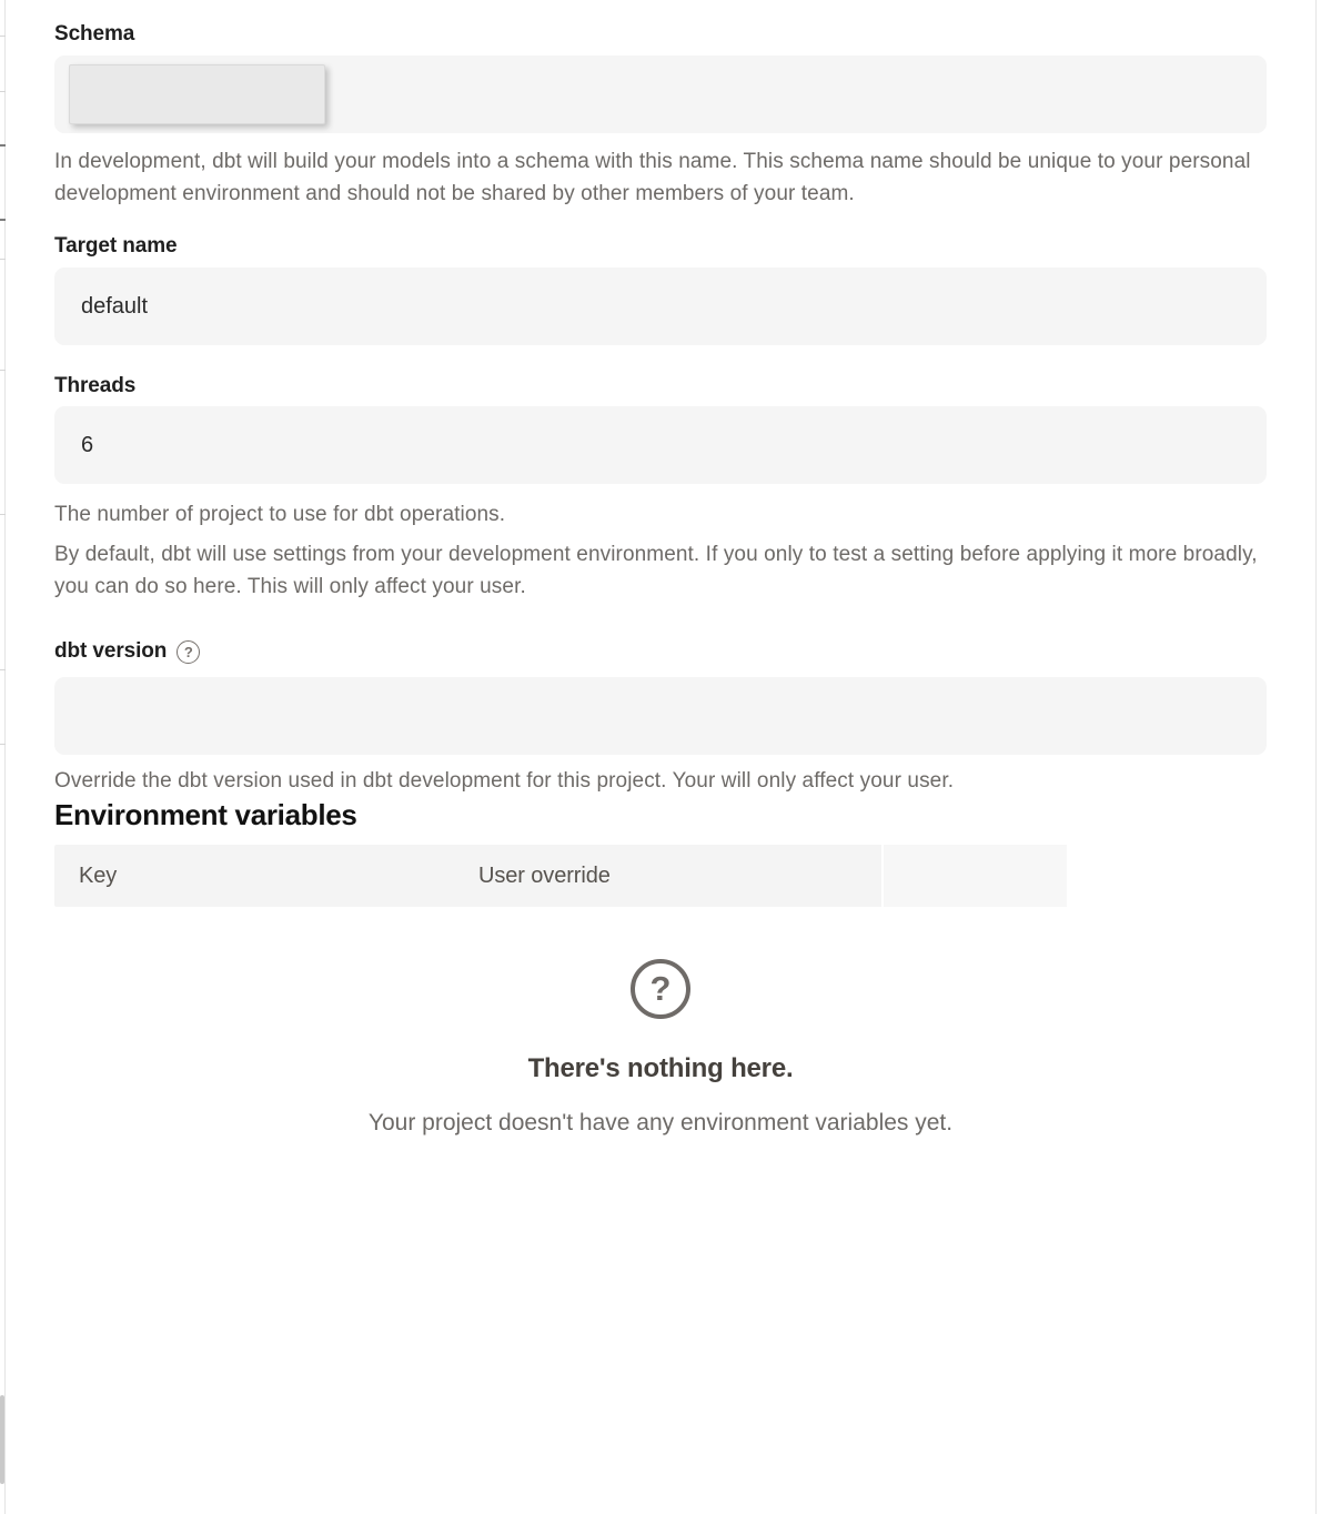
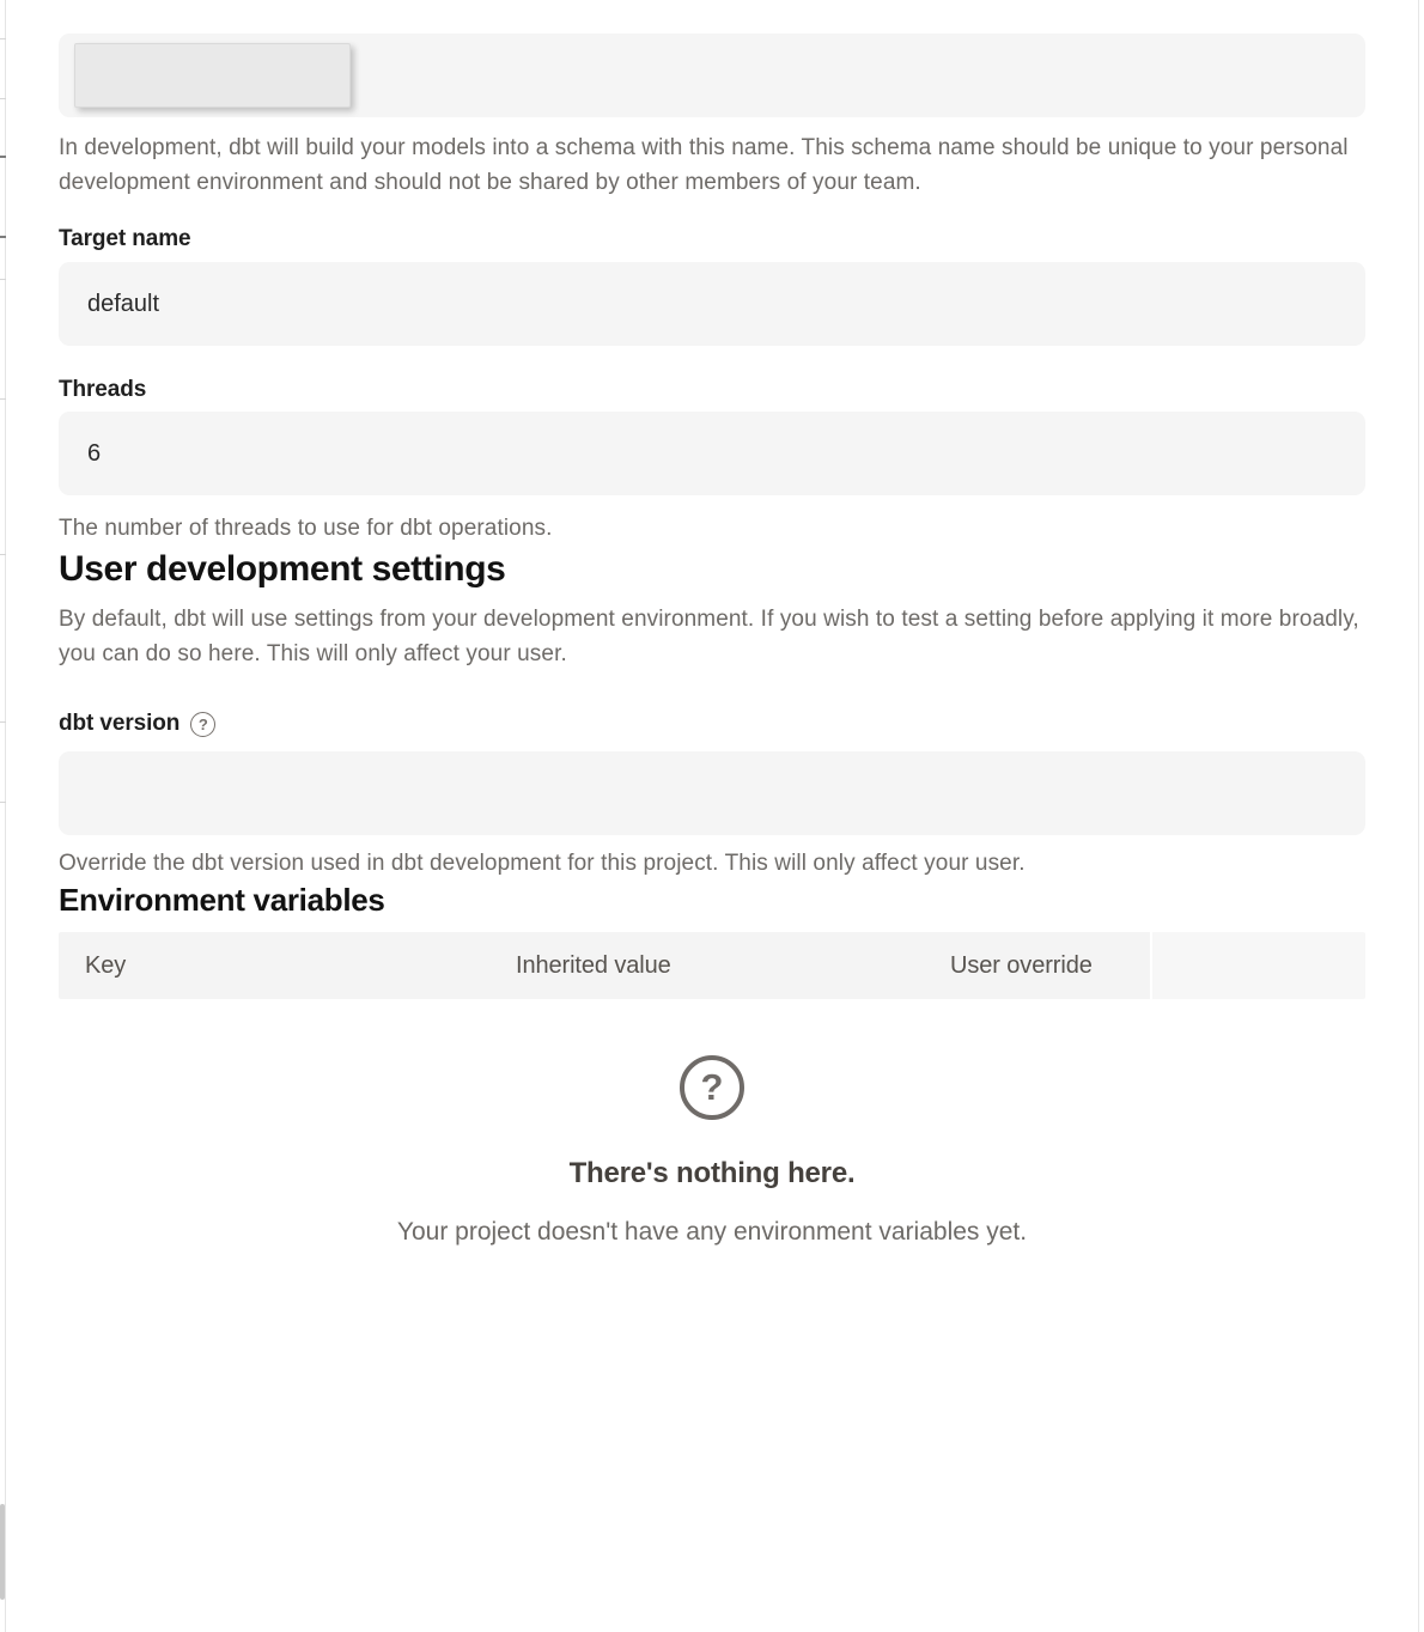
- Schema
  In development, dbt will build your models into a schema with this name. This schema name should be unique to your personal development environment and should not be shared by other members of your team.
  Target name
  default
  Threads
  6
- The number of project to use for dbt operations.
+ The number of threads to use for dbt operations.
+ User development settings
- By default, dbt will use settings from your development environment. If you only to test a setting before applying it more broadly, you can do so here. This will only affect your user.
+ By default, dbt will use settings from your development environment. If you wish to test a setting before applying it more broadly, you can do so here. This will only affect your user.
  dbt version
  ?
- Override the dbt version used in dbt development for this project. Your will only affect your user.
+ Override the dbt version used in dbt development for this project. This will only affect your user.
  Environment variables
  Key
+ Inherited value
  User override
  ?
  There's nothing here.
  Your project doesn't have any environment variables yet.
